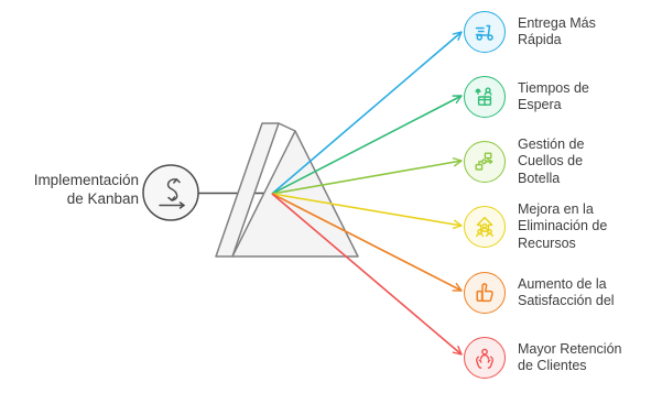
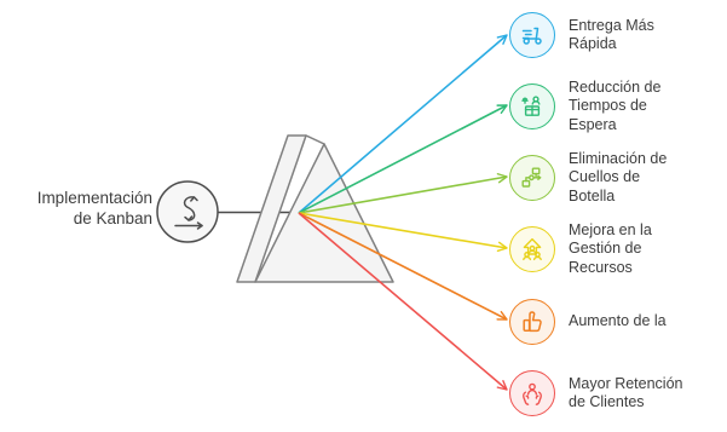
  Implementación
  de Kanban
  Entrega Más
  Rápida
+ Reducción de
  Tiempos de
  Espera
- Gestión de
+ Eliminación de
  Cuellos de
  Botella
  Mejora en la
- Eliminación de
+ Gestión de
  Recursos
  Aumento de la
- Satisfacción del
  Mayor Retención
  de Clientes
